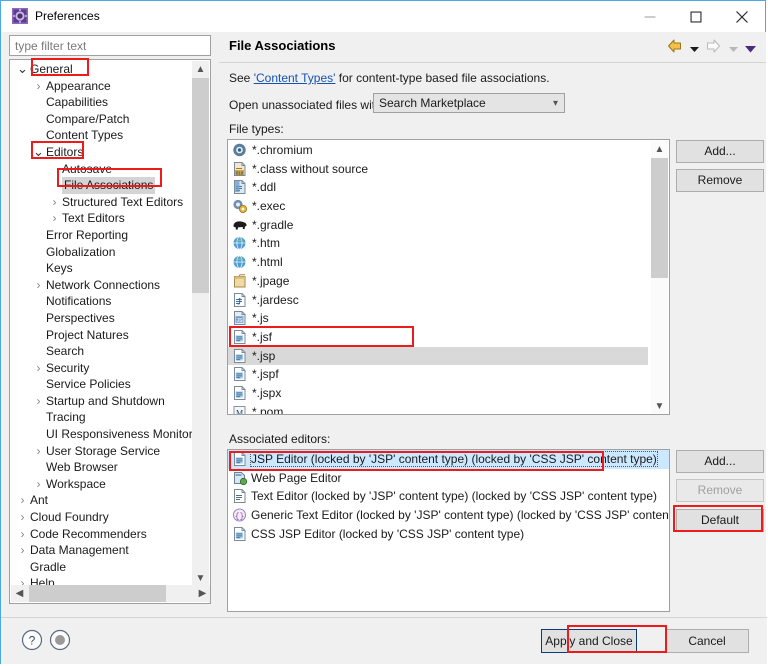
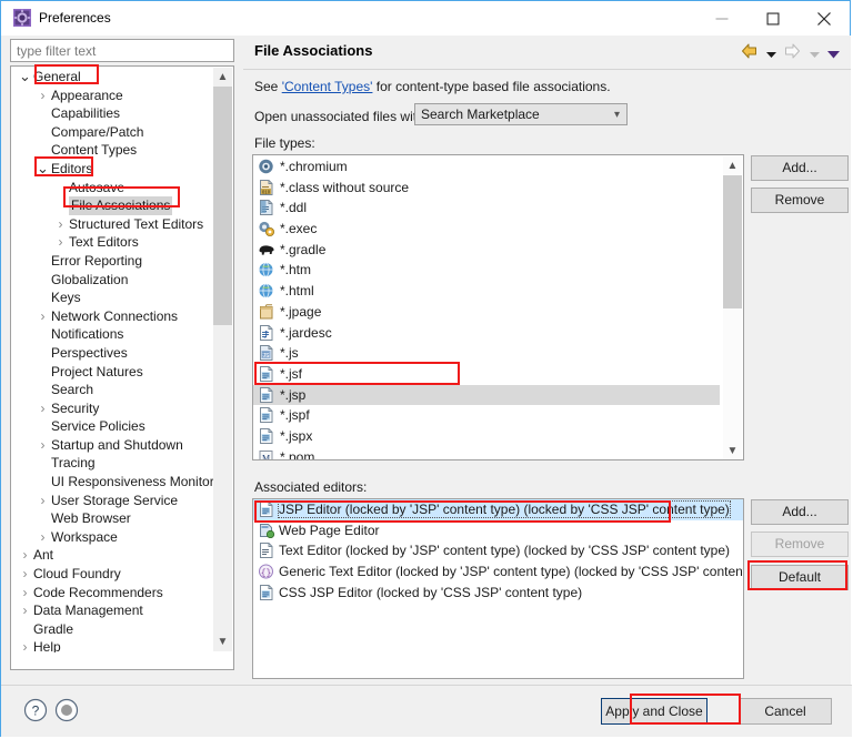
  Preferences
  type filter text
  ⌄
  General
  ›
  Appearance
  Capabilities
  Compare/Patch
  Content Types
  ⌄
  Editors
  Autosave
  File Associations
  ›
  Structured Text Editors
  ›
  Text Editors
  Error Reporting
  Globalization
  Keys
  ›
  Network Connections
  Notifications
  Perspectives
  Project Natures
  Search
  ›
  Security
  Service Policies
  ›
  Startup and Shutdown
  Tracing
  UI Responsiveness Monitor
  ›
  User Storage Service
  Web Browser
  ›
  Workspace
  ›
  Ant
  ›
  Cloud Foundry
  ›
  Code Recommenders
  ›
  Data Management
  Gradle
  ›
  Help
  ▲
  ▼
- ◀
- ▶
  File Associations
  See 'Content Types' for content-type based file associations.
  Open unassociated files wi
  Search Marketplace
  ▾
  File types:
  *.chromium
  *.class without source
  *.ddl
  *.exec
  *.gradle
  *.htm
  *.html
  *.jpage
  J
  *.jardesc
  *.js
  *.jsf
  *.jsp
  *.jspf
  *.jspx
  M
  *.pom
  ▲
  ▼
  Add...
  Remove
  Associated editors:
  JSP Editor (locked by 'JSP' content type) (locked by 'CSS JSP' content type)
  Web Page Editor
  Text Editor (locked by 'JSP' content type) (locked by 'CSS JSP' content type)
  {}
  Generic Text Editor (locked by 'JSP' content type) (locked by 'CSS JSP' conten
  CSS JSP Editor (locked by 'CSS JSP' content type)
  Add...
  Remove
  Default
  ?
  Apply and Close
  Cancel
